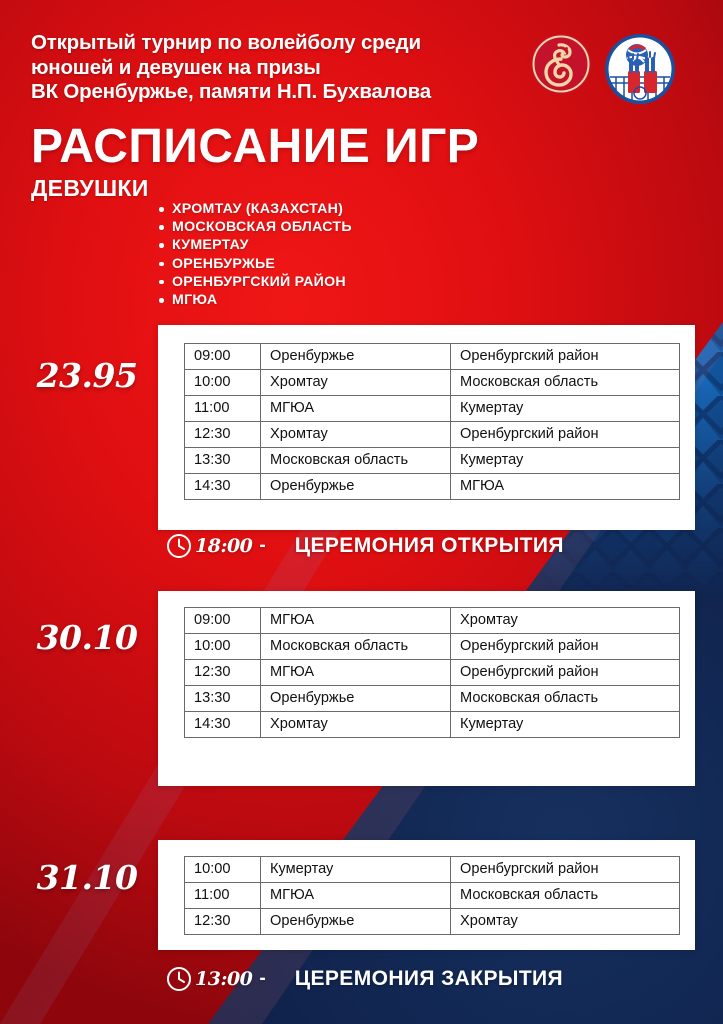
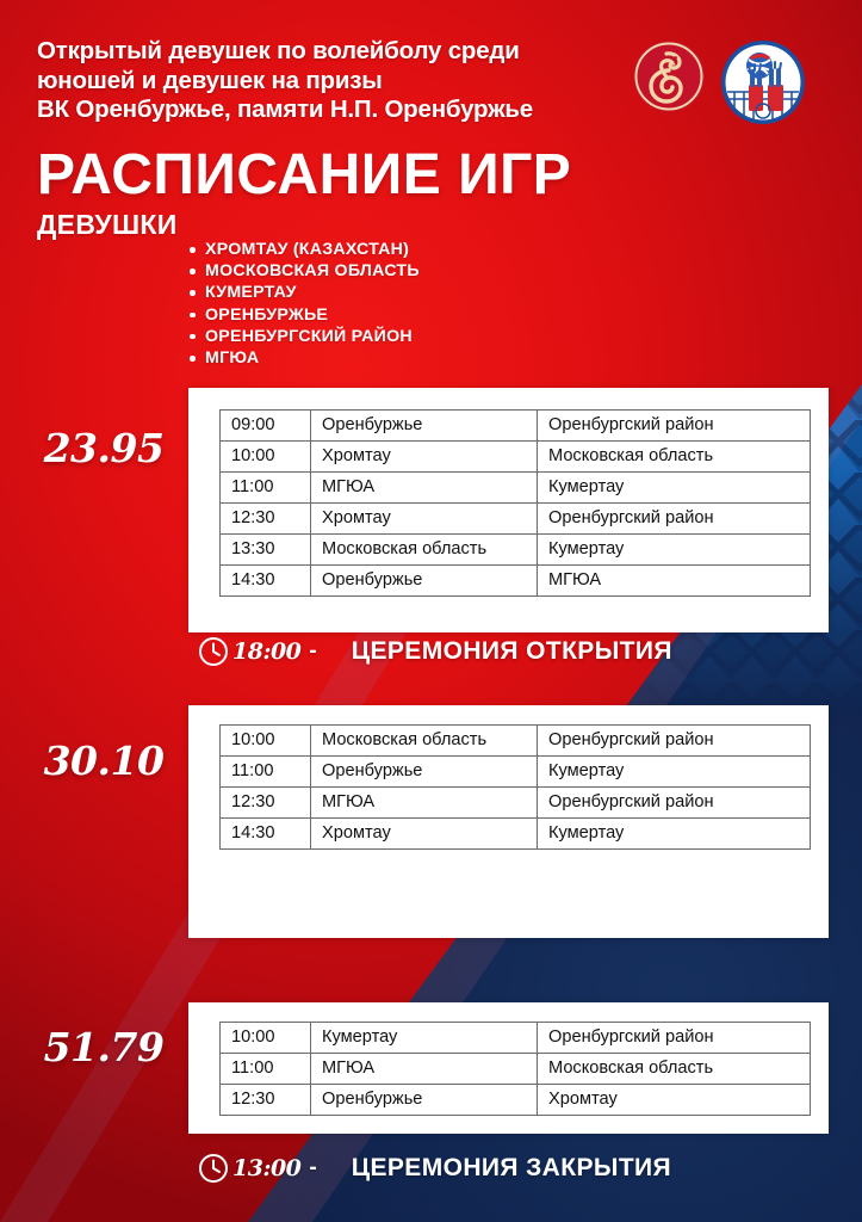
- Открытый турнир по волейболу среди
+ Открытый девушек по волейболу среди
  юношей и девушек на призы
- ВК Оренбуржье, памяти Н.П. Бухвалова
+ ВК Оренбуржье, памяти Н.П. Оренбуржье
  РАСПИСАНИЕ ИГР
  ДЕВУШКИ
  ХРОМТАУ (КАЗАХСТАН)
  МОСКОВСКАЯ ОБЛАСТЬ
  КУМЕРТАУ
  ОРЕНБУРЖЬЕ
  ОРЕНБУРГСКИЙ РАЙОН
  МГЮА
  23.95
  09:00	Оренбуржье	Оренбургский район
  10:00	Хромтау	Московская область
  11:00	МГЮА	Кумертау
  12:30	Хромтау	Оренбургский район
  13:30	Московская область	Кумертау
  14:30	Оренбуржье	МГЮА
  18:00
  -
  ЦЕРЕМОНИЯ ОТКРЫТИЯ
  30.10
- 09:00	МГЮА	Хромтау
  10:00	Московская область	Оренбургский район
+ 11:00	Оренбуржье	Кумертау
  12:30	МГЮА	Оренбургский район
- 13:30	Оренбуржье	Московская область
  14:30	Хромтау	Кумертау
- 31.10
+ 51.79
  10:00	Кумертау	Оренбургский район
  11:00	МГЮА	Московская область
  12:30	Оренбуржье	Хромтау
  13:00
  -
  ЦЕРЕМОНИЯ ЗАКРЫТИЯ
